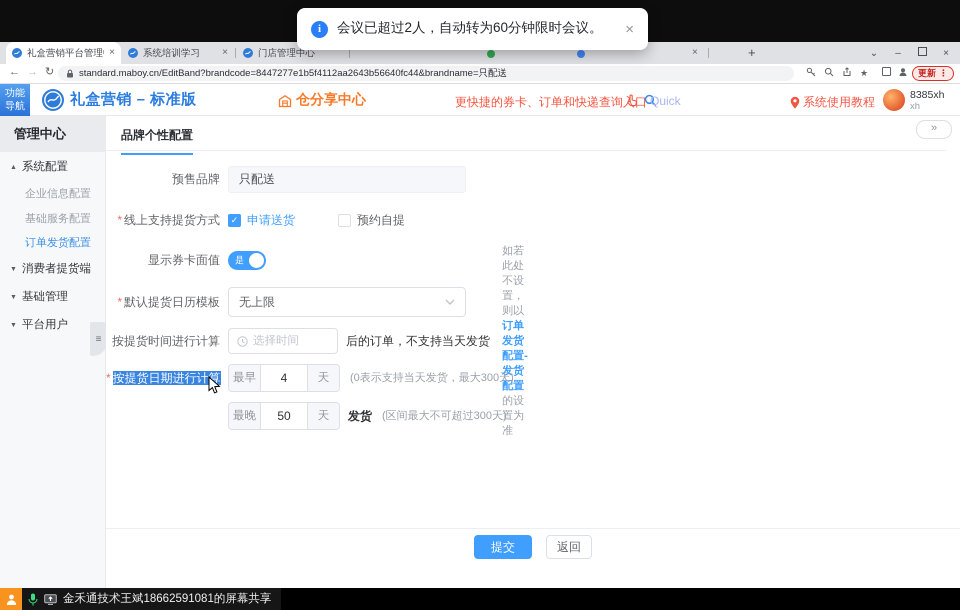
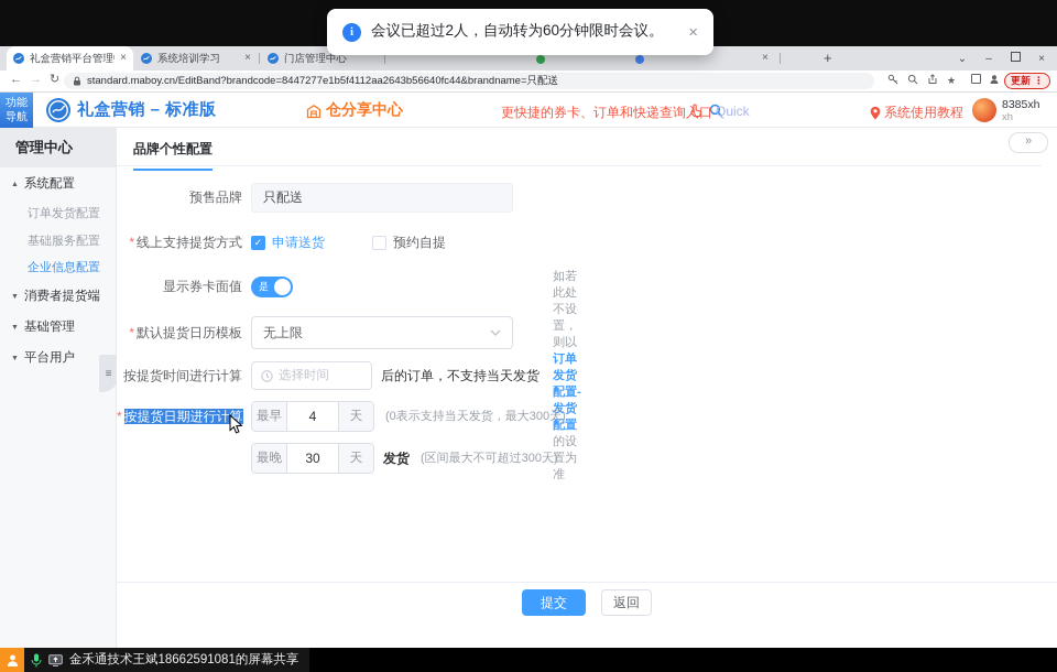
  礼盒营销平台管理
  ×
  系统培训学习
  ×
  门店管理中心
  ×
  +
  ⌄
  –
  ×
  ←
  →
  ↻
  standard.maboy.cn/EditBand?brandcode=8447277e1b5f4112aa2643b56640fc44&brandname=只配送
  ★
  更新
  ⋮
  功能
  导航
  礼盒营销 – 标准版
  仓分享中心
  更快捷的券卡、订单和快递查询入口
  Quick
  系统使用教程
  8385xh
  xh
  管理中心
  系统配置
- 企业信息配置
+ 订单发货配置
  基础服务配置
- 订单发货配置
+ 企业信息配置
  消费者提货端
  基础管理
  平台用户
  ≡
  品牌个性配置
  »
  预售品牌
  只配送
  * 线上支持提货方式
  ✓
  申请送货
  预约自提
  显示券卡面值
  是
  * 默认提货日历模板
  无上限
  按提货时间进行计算
  选择时间
  后的订单，不支持当天发货
  如若此处不设置，则以订单发货配置-发货配置的设置为准
  * 按提货日期进行计算
  最早
  4
  天
  (0表示支持当天发货，最大300天)
  最晚
- 50
+ 30
  天
  发货
  (区间最大不可超过300天)
  提交
  返回
  金禾通技术王斌18662591081的屏幕共享
  i
  会议已超过2人，自动转为60分钟限时会议。
  ×
